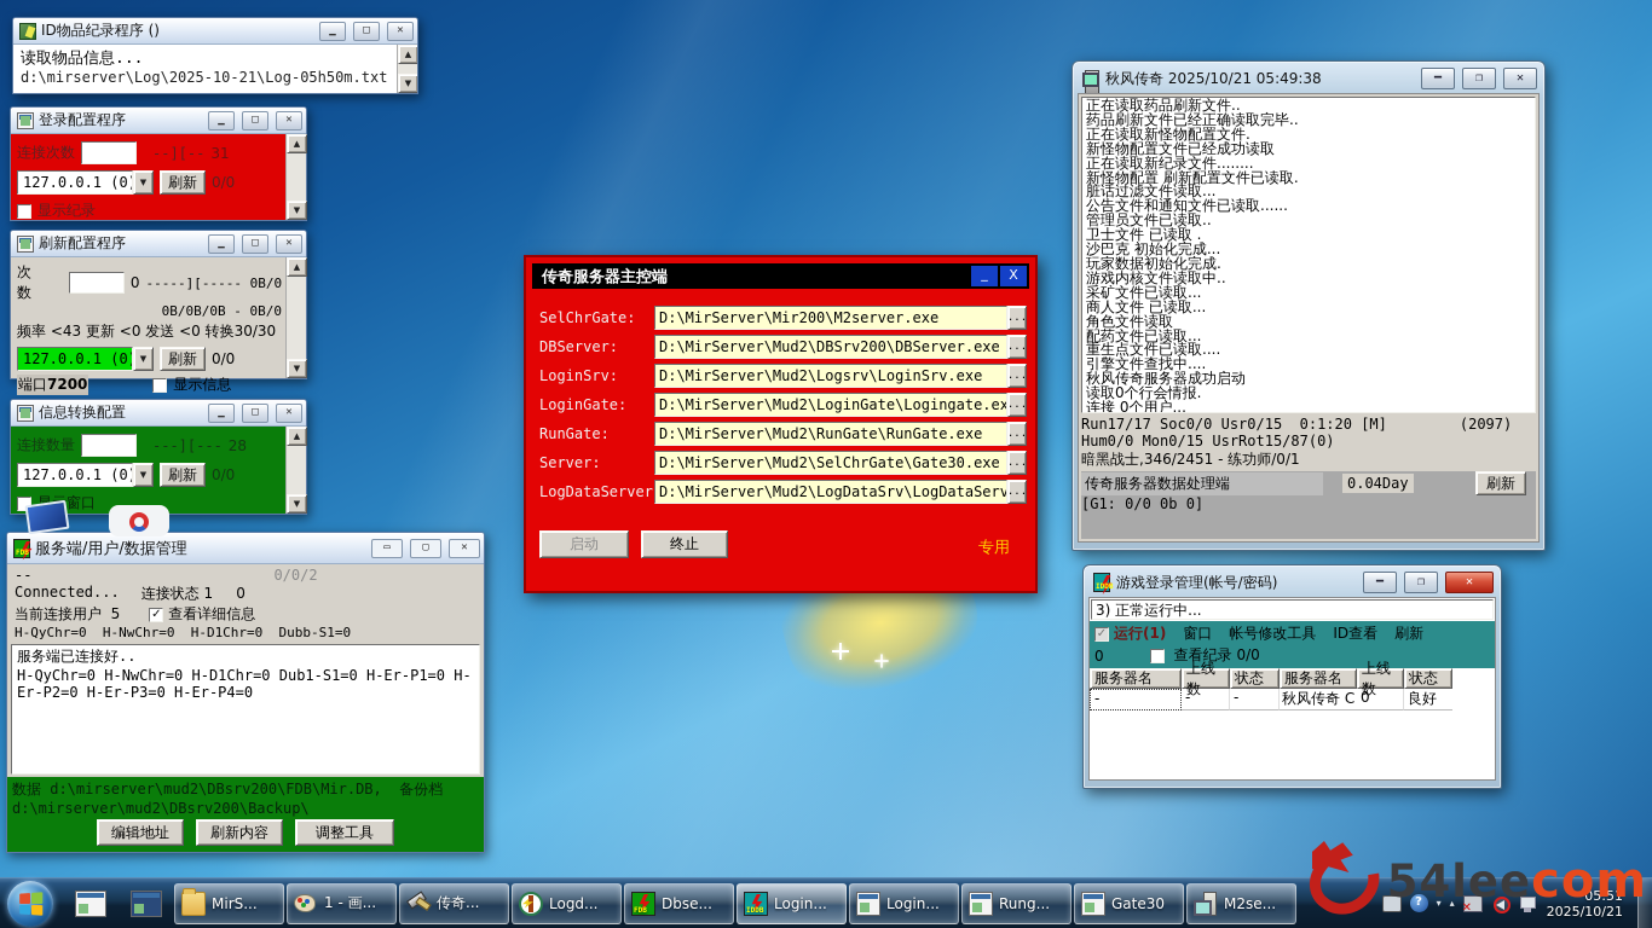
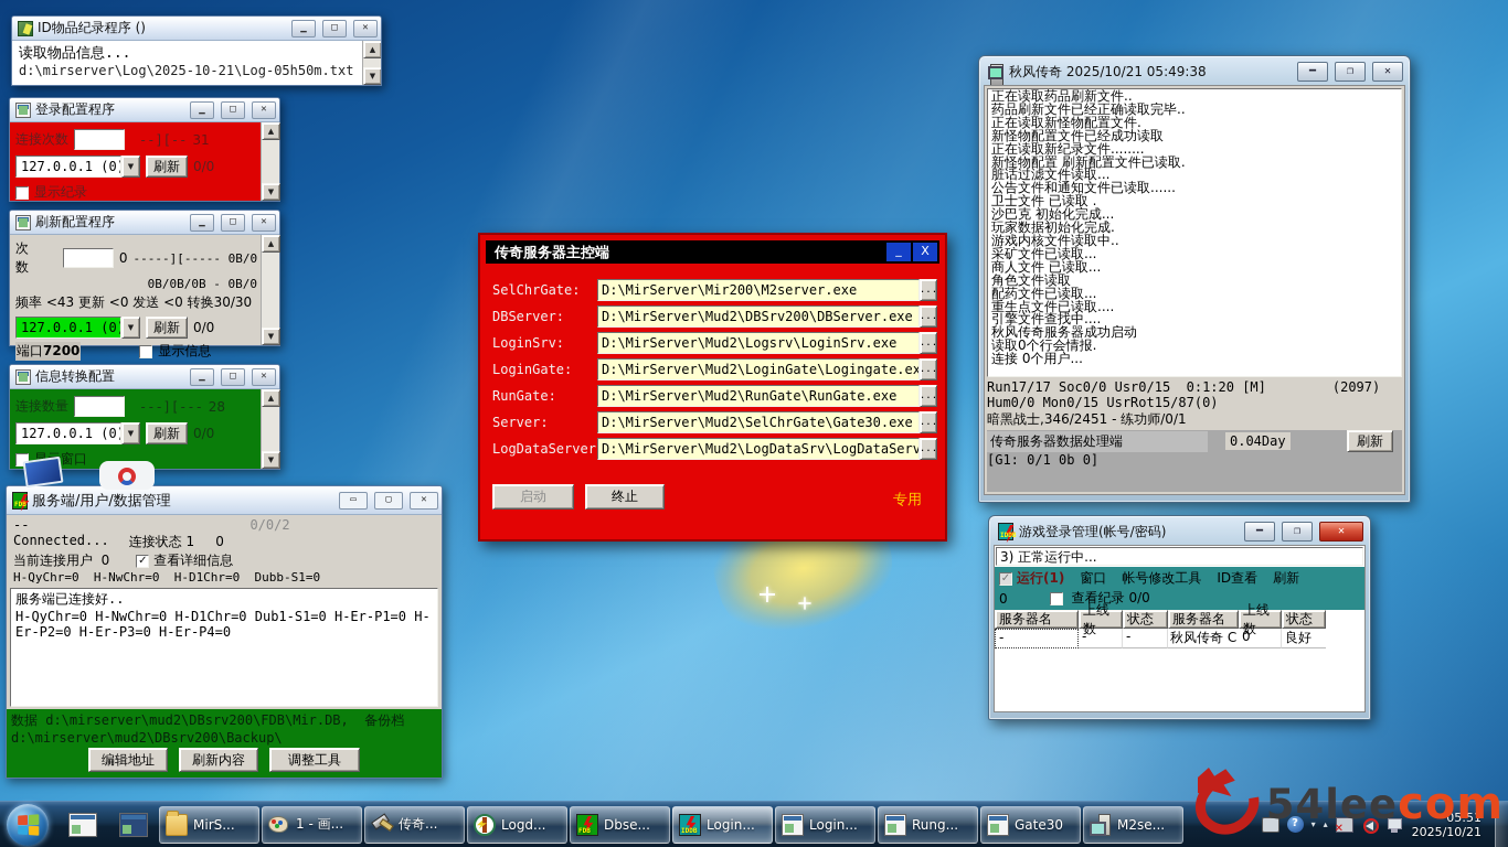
  ID物品纪录程序 ()
  ▁
  □
  ✕
  读取物品信息...
  d:\mirserver\Log\2025-10-21\Log-05h50m.txt
  ▲
  ▼
  登录配置程序
  ▁
  □
  ✕
  连接次数
  --][--
  31
  127.0.0.1 (0
  ▼
  刷新
  0/0
  显示纪录
  ▲
  ▼
  刷新配置程序
  ▁
  □
  ✕
  次数
  0
  -----][----- 0B/0
  0B/0B/0B - 0B/0
  频率 <43 更新 <0 发送 <0 转换30/30
  127.0.0.1 (0
  ▼
  刷新
  0/0
  端口7200
  显示信息
  ▲
  ▼
  信息转换配置
  ▁
  □
  ✕
  连接数量
  ---][---
  28
  127.0.0.1 (0
  ▼
  刷新
  0/0
  ▲
  ▼
  服务端/用户/数据管理
  ▭
  ▢
  ✕
  --
  0/0/2
  Connected...
  连接状态 1 0
- 当前连接用户 5
+ 当前连接用户 0
  ✓
  查看详细信息
  H-QyChr=0 H-NwChr=0 H-D1Chr=0 Dubb-S1=0
  服务端已连接好..
  H-QyChr=0 H-NwChr=0 H-D1Chr=0 Dub1-S1=0 H-Er-P1=0 H-Er-P2=0 H-Er-P3=0 H-Er-P4=0
  数据 d:\mirserver\mud2\DBsrv200\FDB\Mir.DB, 备份档
  d:\mirserver\mud2\DBsrv200\Backup\
  编辑地址
  刷新内容
  调整工具
  传奇服务器主控端
  _
  X
  SelChrGate:
  D:\MirServer\Mir200\M2server.exe
  ...
  DBServer:
  D:\MirServer\Mud2\DBSrv200\DBServer.exe
  ...
  LoginSrv:
  D:\MirServer\Mud2\Logsrv\LoginSrv.exe
  ...
  LoginGate:
  D:\MirServer\Mud2\LoginGate\Logingate.ex
  ...
  RunGate:
  D:\MirServer\Mud2\RunGate\RunGate.exe
  ...
  Server:
  D:\MirServer\Mud2\SelChrGate\Gate30.exe
  ...
  LogDataServer
  D:\MirServer\Mud2\LogDataSrv\LogDataServ
  ...
  启动
  终止
  专用
  秋风传奇 2025/10/21 05:49:38
  ━
  ❐
  ✕
  正在读取药品刷新文件..
  药品刷新文件已经正确读取完毕..
  正在读取新怪物配置文件.
  新怪物配置文件已经成功读取
  正在读取新纪录文件........
  新怪物配置 刷新配置文件已读取.
  脏话过滤文件读取...
  公告文件和通知文件已读取......
- 管理员文件已读取..
  卫士文件 已读取 .
  沙巴克 初始化完成...
  玩家数据初始化完成.
  游戏内核文件读取中..
  采矿文件已读取...
  商人文件 已读取...
  角色文件读取
  配药文件已读取...
  重生点文件已读取....
  引擎文件查找中....
  秋风传奇服务器成功启动
  读取0个行会情报.
  连接 0个用户...
  Run17/17 Soc0/0 Usr0/15 0:1:20 [M]
  (2097)
  Hum0/0 Mon0/15 UsrRot15/87(0)
  暗黑战士,346/2451 - 练功师/0/1
  传奇服务器数据处理端
  0.04Day
  刷新
- [G1: 0/0 0b 0]
+ [G1: 0/1 0b 0]
  游戏登录管理(帐号/密码)
  ━
  ❐
  ✕
  3) 正常运行中...
  ✓
  运行(1)
  窗口
  帐号修改工具
  ID查看
  刷新
  0
  查看纪录 0/0
  服务器名
  上线数
  状态
  服务器名
  上线数
  状态
  -
  -
  -
  秋风传奇 C
  0
  良好
  MirS...
  1 - 画...
  传奇...
  Logd...
  Dbse...
  Login...
  Login...
  Rung...
  Gate30
  M2se...
  ?
  ▾
  ▴
  05:51
  2025/10/21
  54lee
  com
